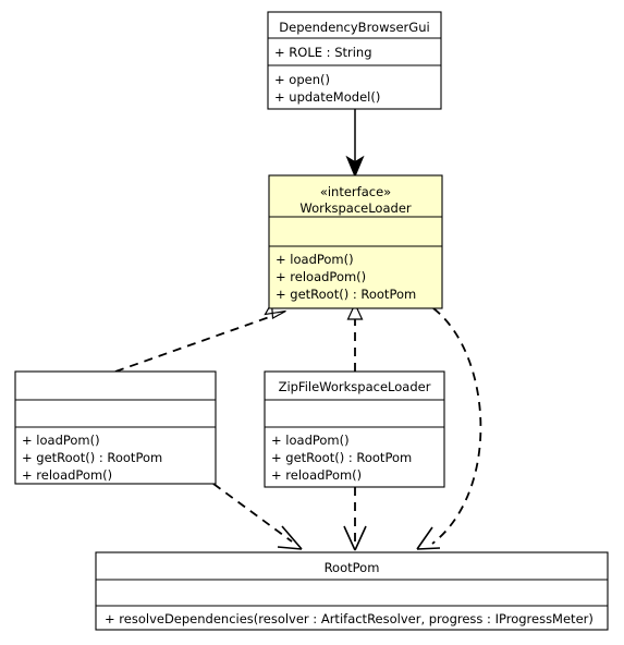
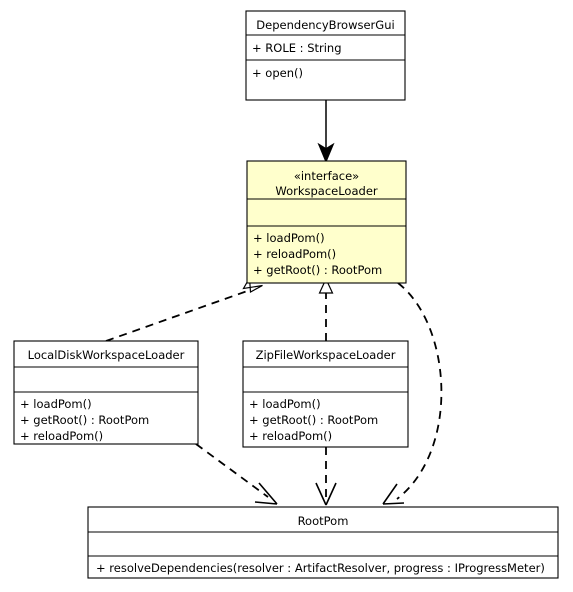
  DependencyBrowserGui
  + ROLE : String
  + open()
- + updateModel()
  «interface»
  WorkspaceLoader
  + loadPom()
  + reloadPom()
  + getRoot() : RootPom
+ LocalDiskWorkspaceLoader
  + loadPom()
  + getRoot() : RootPom
  + reloadPom()
  ZipFileWorkspaceLoader
  + loadPom()
  + getRoot() : RootPom
  + reloadPom()
  RootPom
  + resolveDependencies(resolver : ArtifactResolver, progress : IProgressMeter)
